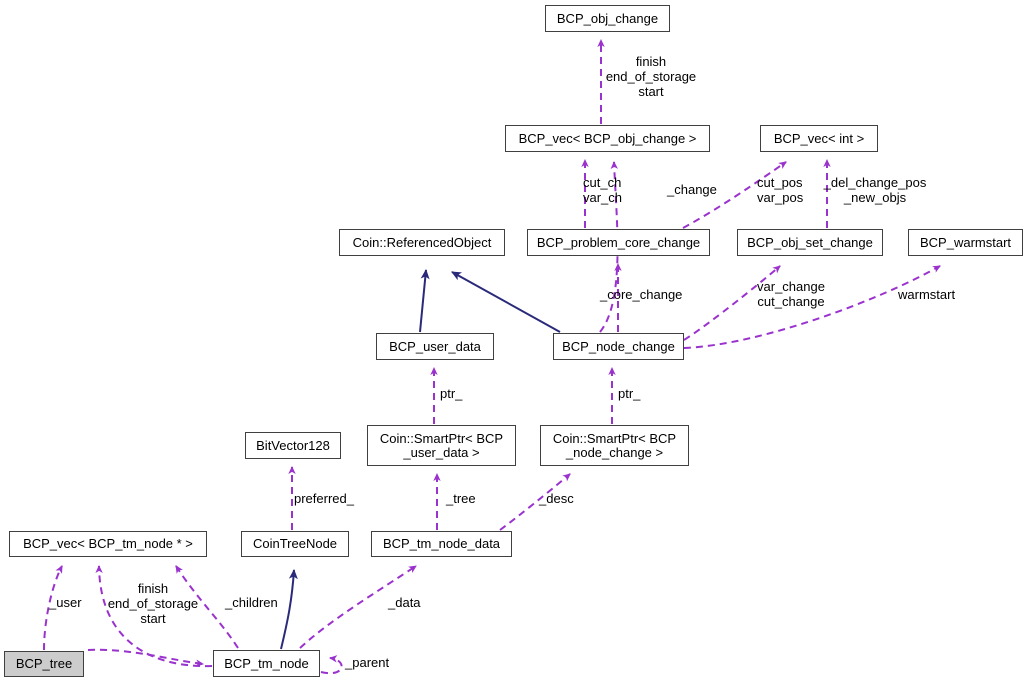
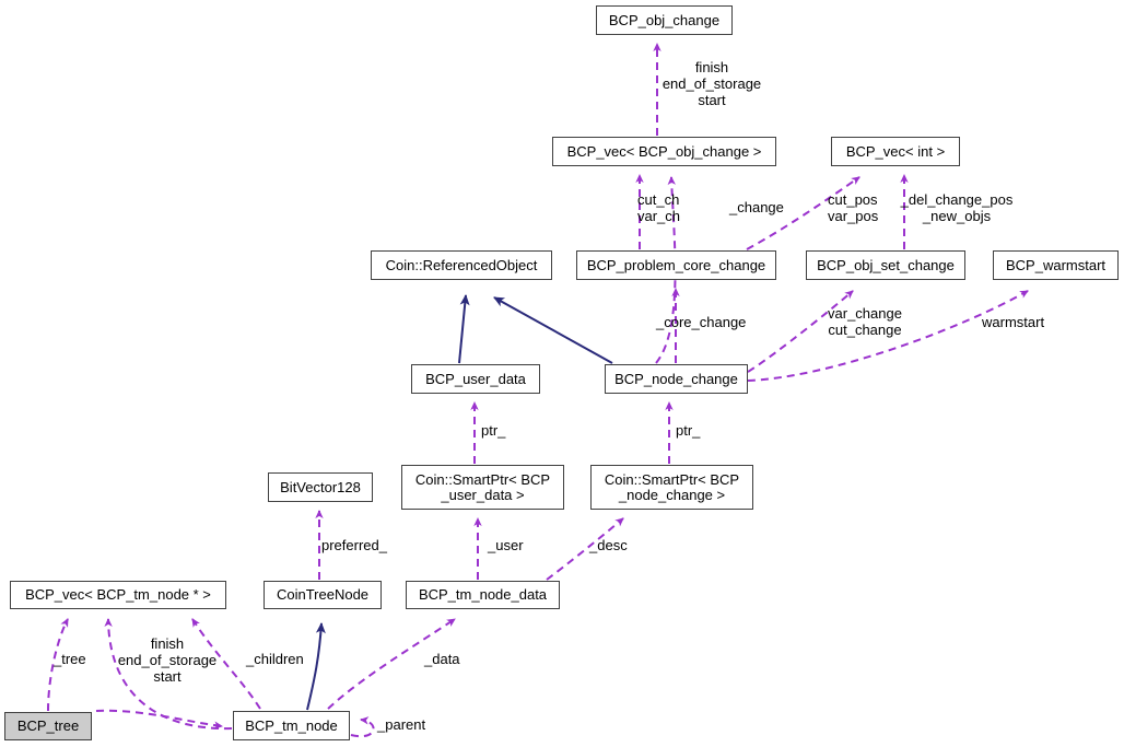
  BCP_obj_change
  BCP_vec< BCP_obj_change >
  BCP_vec< int >
  Coin::ReferencedObject
  BCP_problem_core_change
  BCP_obj_set_change
  BCP_warmstart
  BCP_user_data
  BCP_node_change
  BitVector128
  Coin::SmartPtr< BCP
  _user_data >
  Coin::SmartPtr< BCP
  _node_change >
  BCP_vec< BCP_tm_node * >
  CoinTreeNode
  BCP_tm_node_data
  BCP_tree
  BCP_tm_node
  finish
  end_of_storage
  start
  cut_ch
  var_ch
  _change
  cut_pos
  var_pos
  _del_change_pos
  _new_objs
  _core_change
  var_change
  cut_change
  warmstart
  ptr_
  ptr_
  preferred_
- _tree
+ _user
  _desc
- _user
+ _tree
  finish
  end_of_storage
  start
  _children
  _data
  _parent
